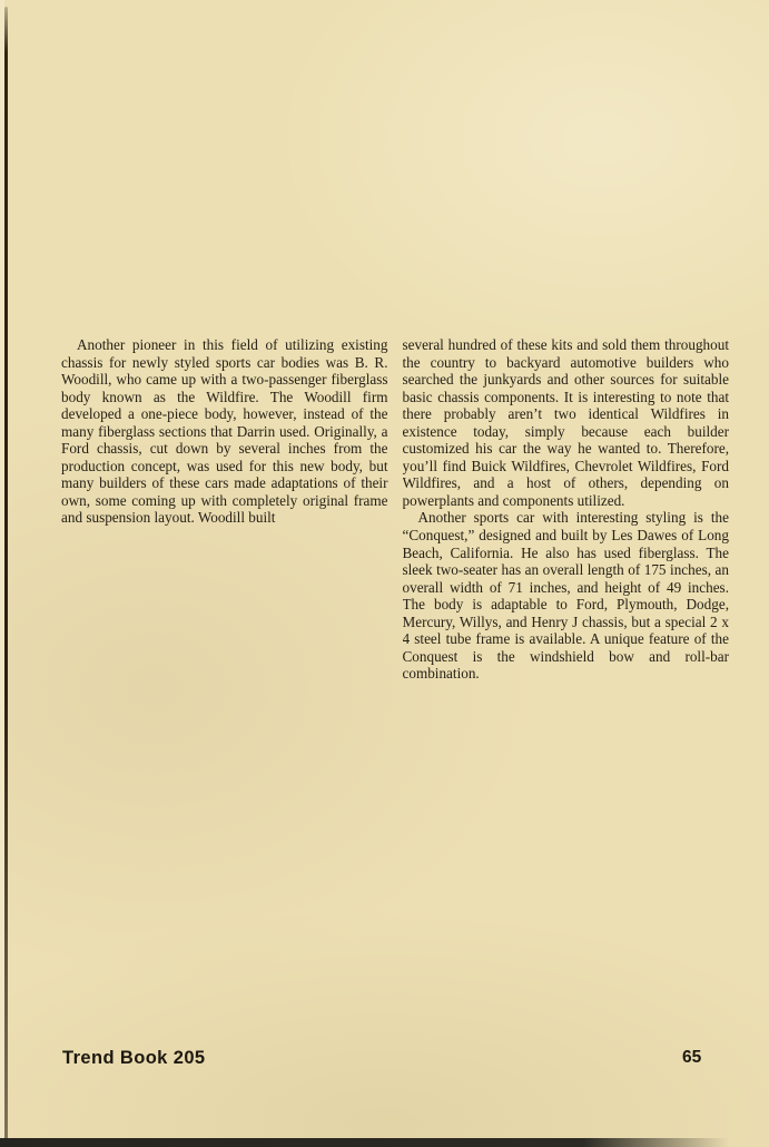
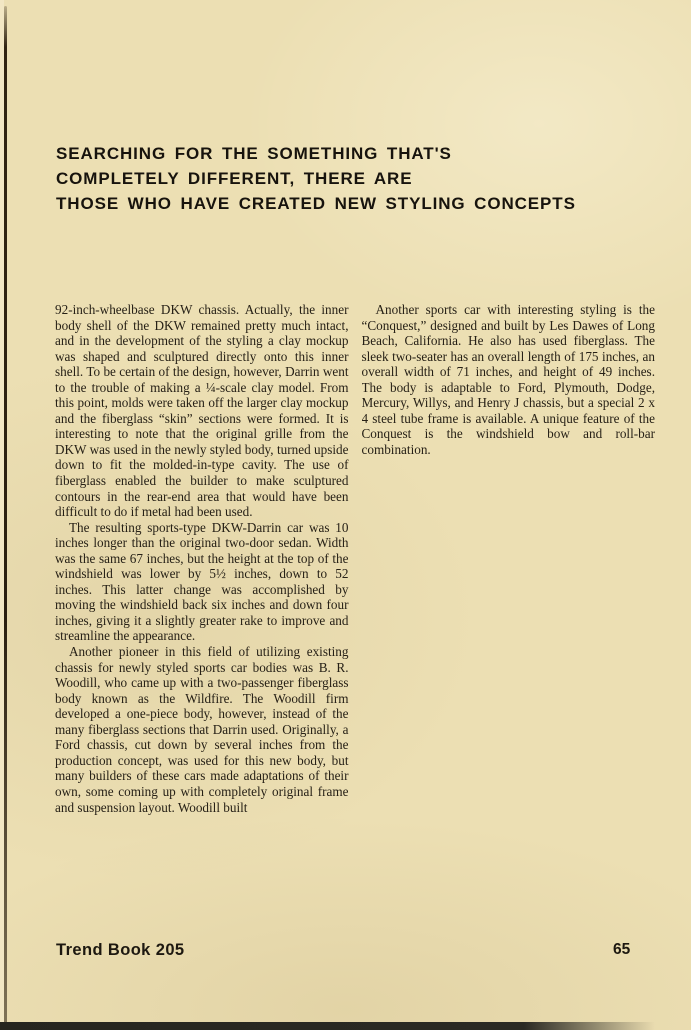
+ SEARCHING FOR THE SOMETHING THAT'S
+ COMPLETELY DIFFERENT, THERE ARE
+ THOSE WHO HAVE CREATED NEW STYLING CONCEPTS
+ 92-inch-wheelbase DKW chassis. Actually, the inner body shell of the DKW remained pretty much intact, and in the development of the styling a clay mockup was shaped and sculptured directly onto this inner shell. To be certain of the design, however, Darrin went to the trouble of making a ¼-scale clay model. From this point, molds were taken off the larger clay mockup and the fiberglass “skin” sections were formed. It is interesting to note that the original grille from the DKW was used in the newly styled body, turned upside down to fit the molded-in-type cavity. The use of fiberglass enabled the builder to make sculptured contours in the rear-end area that would have been difficult to do if metal had been used.
+ The resulting sports-type DKW-Darrin car was 10 inches longer than the original two-door sedan. Width was the same 67 inches, but the height at the top of the windshield was lower by 5½ inches, down to 52 inches. This latter change was accomplished by moving the windshield back six inches and down four inches, giving it a slightly greater rake to improve and streamline the appearance.
  Another pioneer in this field of utilizing existing chassis for newly styled sports car bodies was B. R. Woodill, who came up with a two-passenger fiberglass body known as the Wildfire. The Woodill firm developed a one-piece body, however, instead of the many fiberglass sections that Darrin used. Originally, a Ford chassis, cut down by several inches from the production concept, was used for this new body, but many builders of these cars made adaptations of their own, some coming up with completely original frame and suspension layout. Woodill built
- several hundred of these kits and sold them throughout the country to backyard automotive builders who searched the junkyards and other sources for suitable basic chassis components. It is interesting to note that there probably aren’t two identical Wildfires in existence today, simply because each builder customized his car the way he wanted to. Therefore, you’ll find Buick Wildfires, Chevrolet Wildfires, Ford Wildfires, and a host of others, depending on powerplants and components utilized.
  Another sports car with interesting styling is the “Conquest,” designed and built by Les Dawes of Long Beach, California. He also has used fiberglass. The sleek two-seater has an overall length of 175 inches, an overall width of 71 inches, and height of 49 inches. The body is adaptable to Ford, Plymouth, Dodge, Mercury, Willys, and Henry J chassis, but a special 2 x 4 steel tube frame is available. A unique feature of the Conquest is the windshield bow and roll-bar combination.
  Trend Book 205
  65
